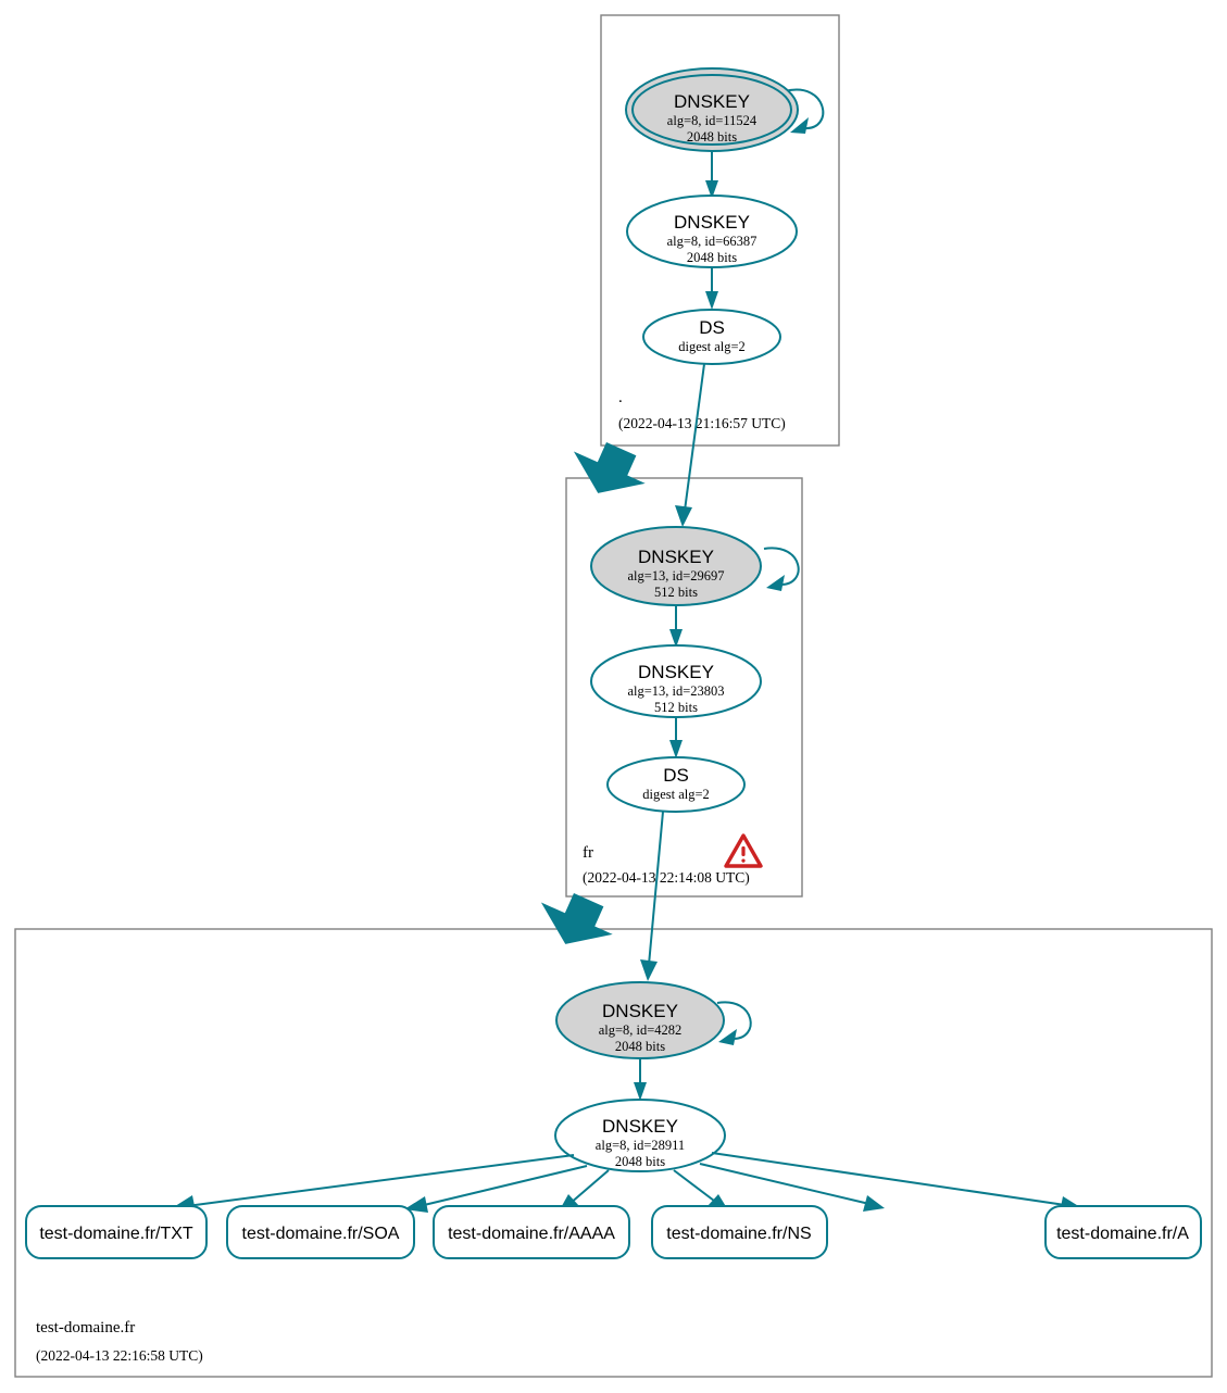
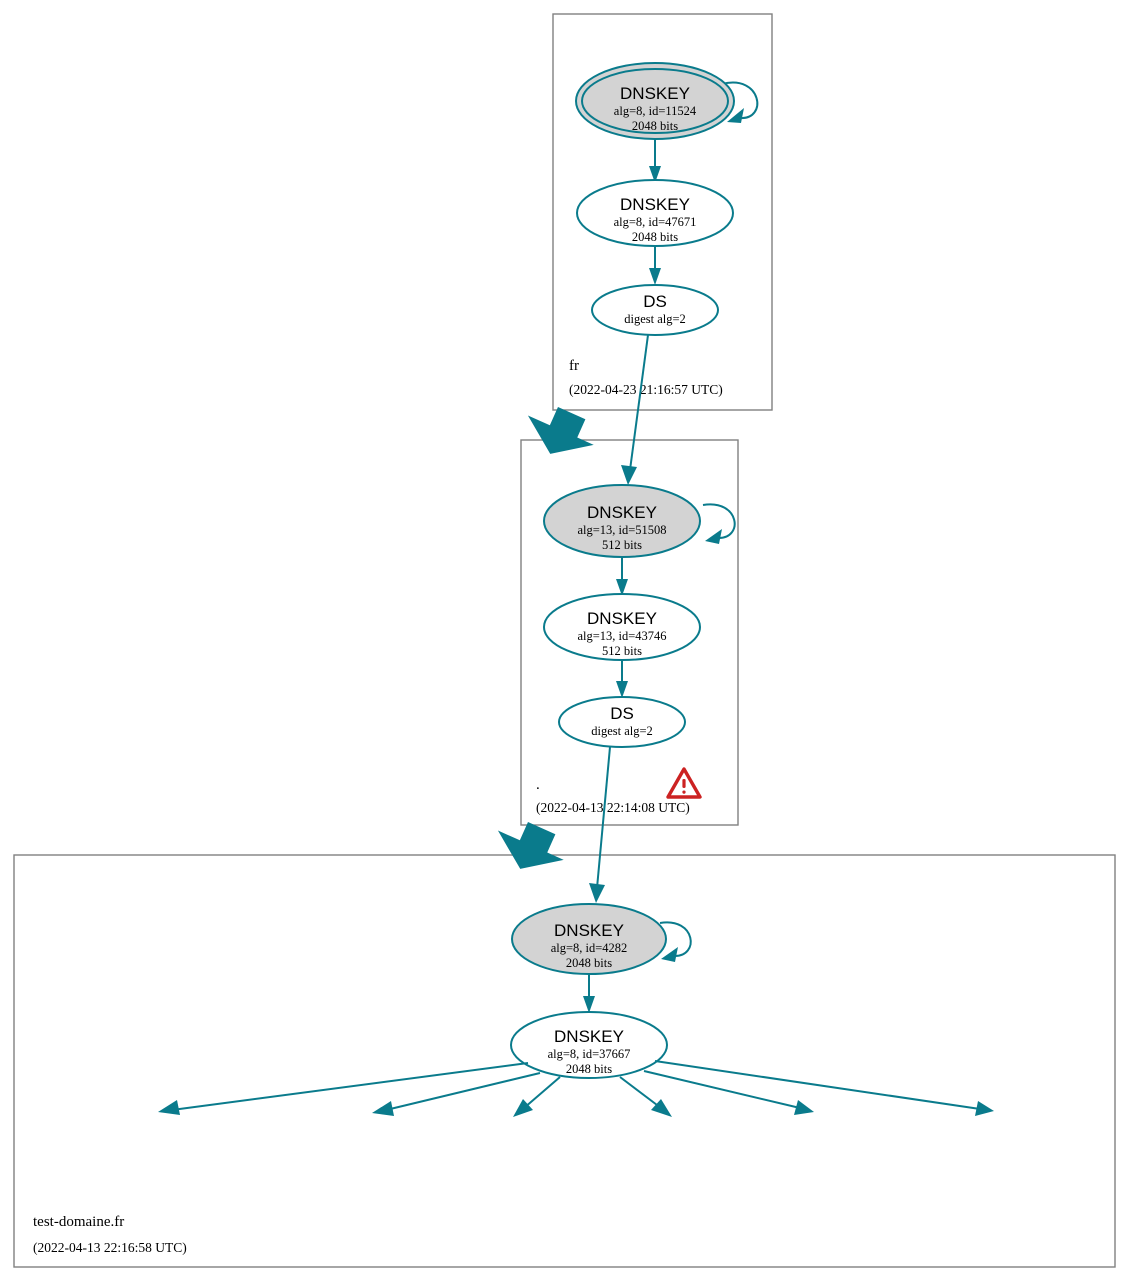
  DNSKEY
  alg=8, id=11524
  2048 bits
  DNSKEY
- alg=8, id=66387
+ alg=8, id=47671
  2048 bits
  DS
  digest alg=2
- .
+ fr
- (2022-04-13 21:16:57 UTC)
+ (2022-04-23 21:16:57 UTC)
  DNSKEY
- alg=13, id=29697
+ alg=13, id=51508
  512 bits
  DNSKEY
- alg=13, id=23803
+ alg=13, id=43746
  512 bits
  DS
  digest alg=2
- fr
+ .
  (2022-04-13 22:14:08 UTC)
  DNSKEY
  alg=8, id=4282
  2048 bits
  DNSKEY
- alg=8, id=28911
+ alg=8, id=37667
  2048 bits
- test-domaine.fr/TXT
- test-domaine.fr/SOA
- test-domaine.fr/AAAA
- test-domaine.fr/NS
- test-domaine.fr/A
  test-domaine.fr
  (2022-04-13 22:16:58 UTC)
